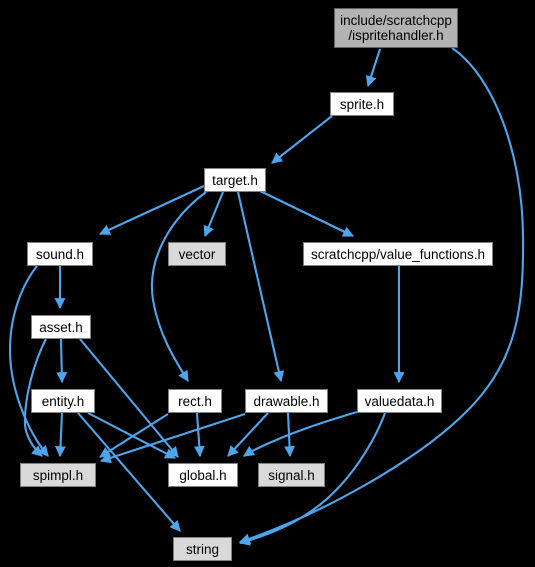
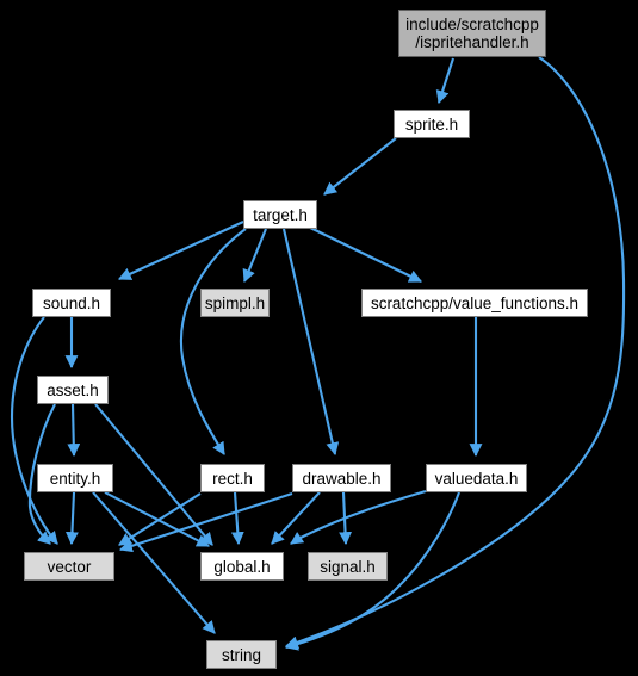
  include/scratchcpp
  /ispritehandler.h
  sprite.h
  target.h
  sound.h
- vector
+ spimpl.h
  scratchcpp/value_functions.h
  asset.h
  entity.h
  rect.h
  drawable.h
  valuedata.h
- spimpl.h
+ vector
  global.h
  signal.h
  string
